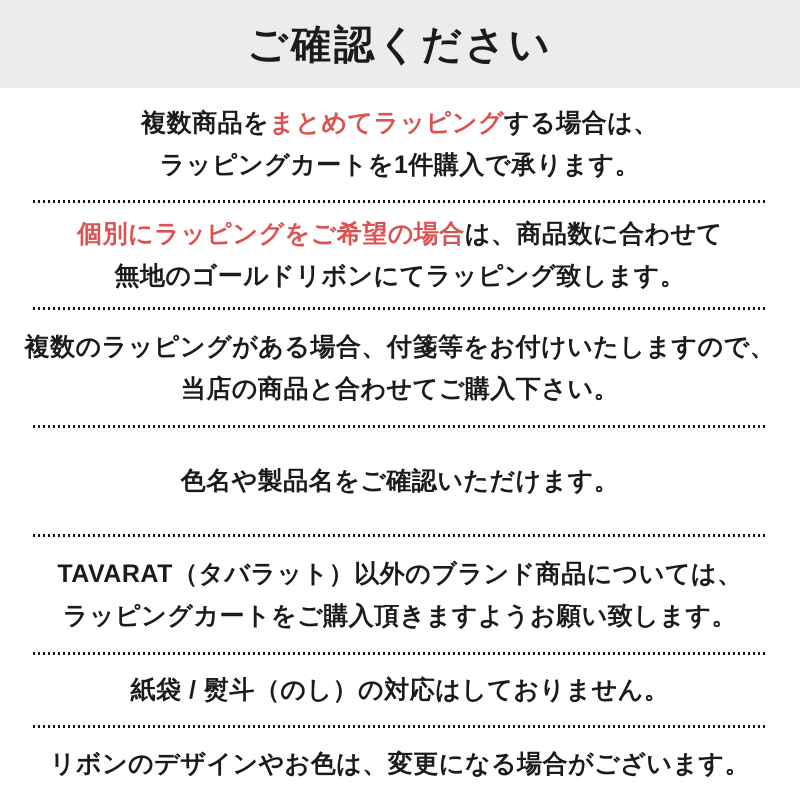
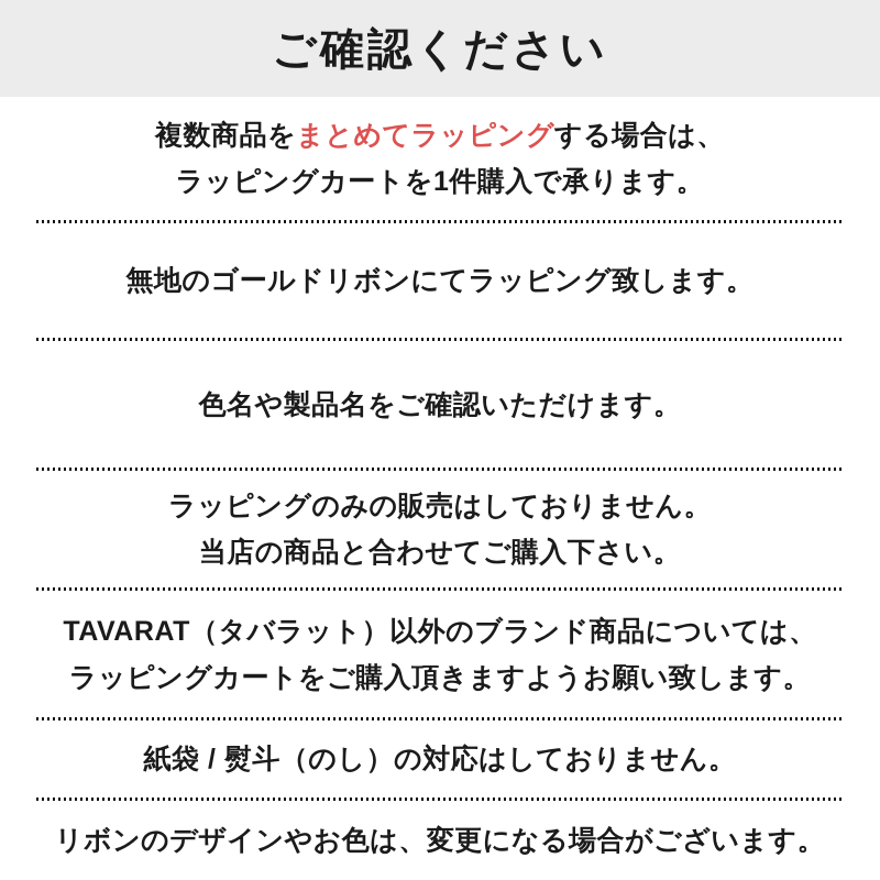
  ご確認ください
  複数商品をまとめてラッピングする場合は、
  ラッピングカートを1件購入で承ります。
- 個別にラッピングをご希望の場合は、商品数に合わせて
  無地のゴールドリボンにてラッピング致します。
- 複数のラッピングがある場合、付箋等をお付けいたしますので、
- 当店の商品と合わせてご購入下さい。
+ 色名や製品名をご確認いただけます。
+ ラッピングのみの販売はしておりません。
- 色名や製品名をご確認いただけます。
+ 当店の商品と合わせてご購入下さい。
  TAVARAT（タバラット）以外のブランド商品については、
  ラッピングカートをご購入頂きますようお願い致します。
  紙袋 / 熨斗（のし）の対応はしておりません。
  リボンのデザインやお色は、変更になる場合がございます。
